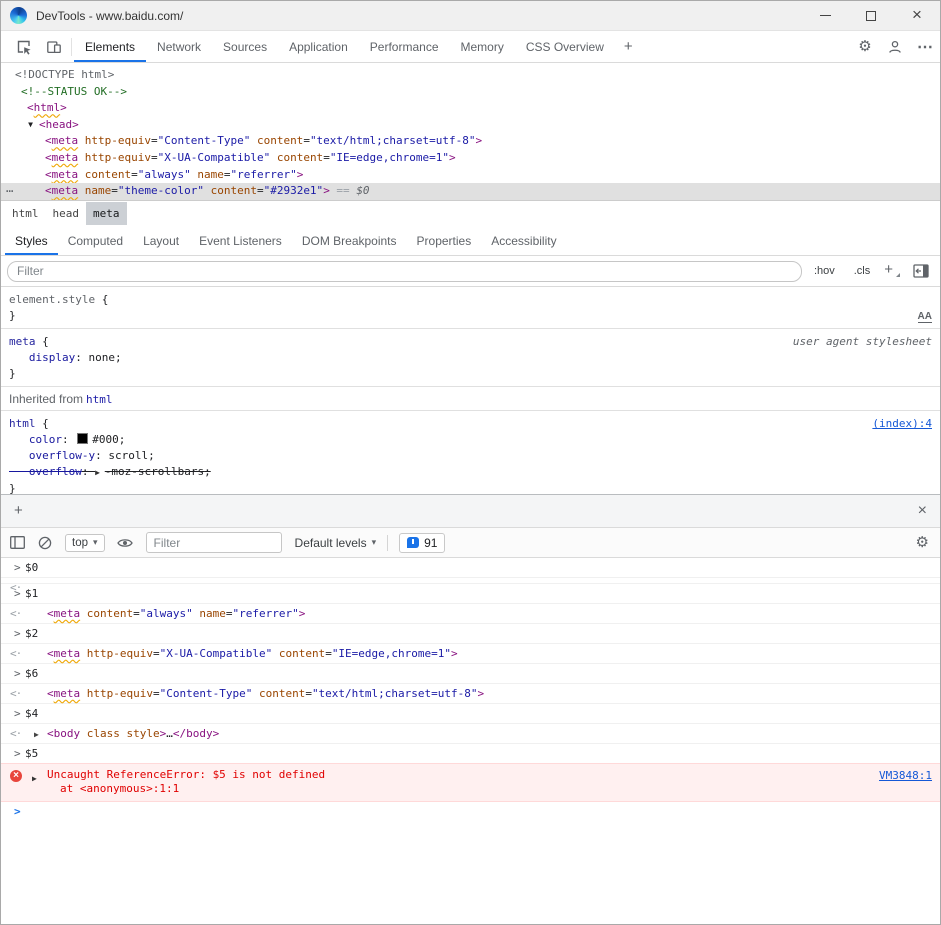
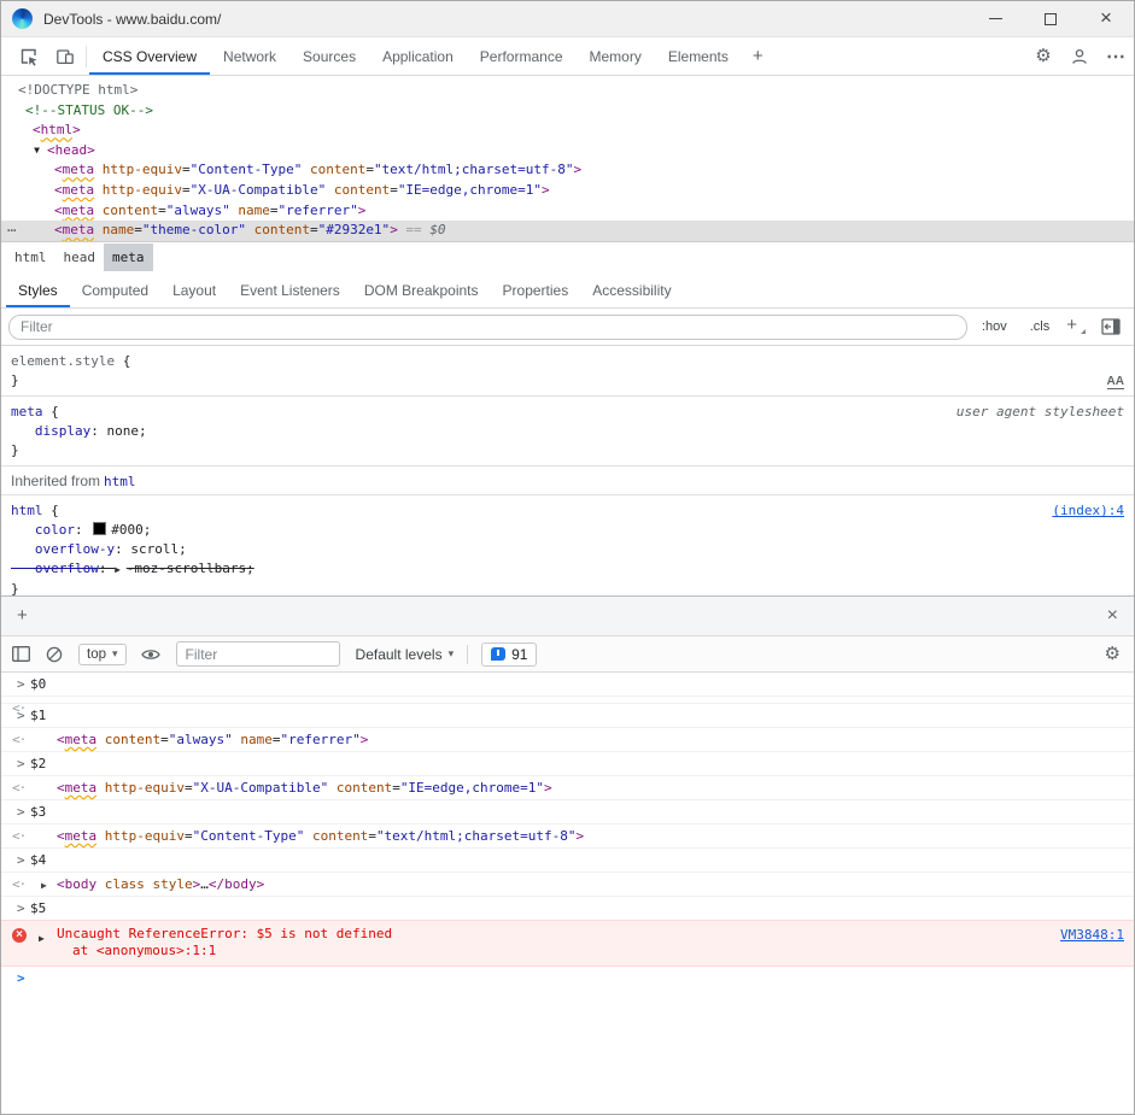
  DevTools - www.baidu.com/
- Elements
+ CSS Overview
  Network
  Sources
  Application
  Performance
  Memory
- CSS Overview
+ Elements
  <!DOCTYPE html>
  <!--STATUS OK-->
  <html>
  ▼ <head>
  <meta http-equiv="Content-Type" content="text/html;charset=utf-8">
  <meta http-equiv="X-UA-Compatible" content="IE=edge,chrome=1">
  <meta content="always" name="referrer">
  <meta name="theme-color" content="#2932e1"> == $0
  html
  head
  meta
  Styles
  Computed
  Layout
  Event Listeners
  DOM Breakpoints
  Properties
  Accessibility
  Filter
  :hov
  .cls
  AA
  element.style {
  }
  user agent stylesheet
  meta {
  display: none;
  }
  Inherited from html
  (index):4
  html {
  color: #000;
  overflow-y: scroll;
  overflow: ▶ -moz-scrollbars;
  }
  top
  Filter
  Default levels
  91
  $0
  $1
  <meta content="always" name="referrer">
  $2
  <meta http-equiv="X-UA-Compatible" content="IE=edge,chrome=1">
- $6
+ $3
  <meta http-equiv="Content-Type" content="text/html;charset=utf-8">
  $4
  ▶
  <body class style>…</body>
  $5
  VM3848:1
  Uncaught ReferenceError: $5 is not defined
  at <anonymous>:1:1
